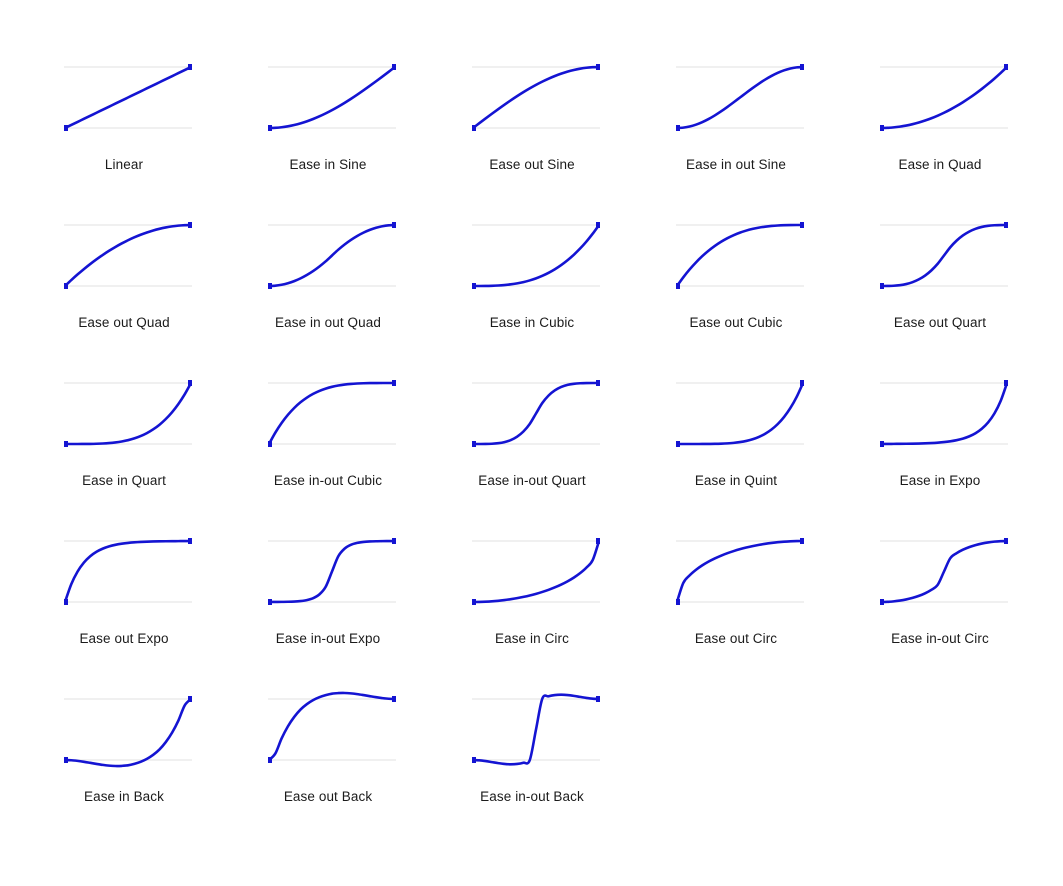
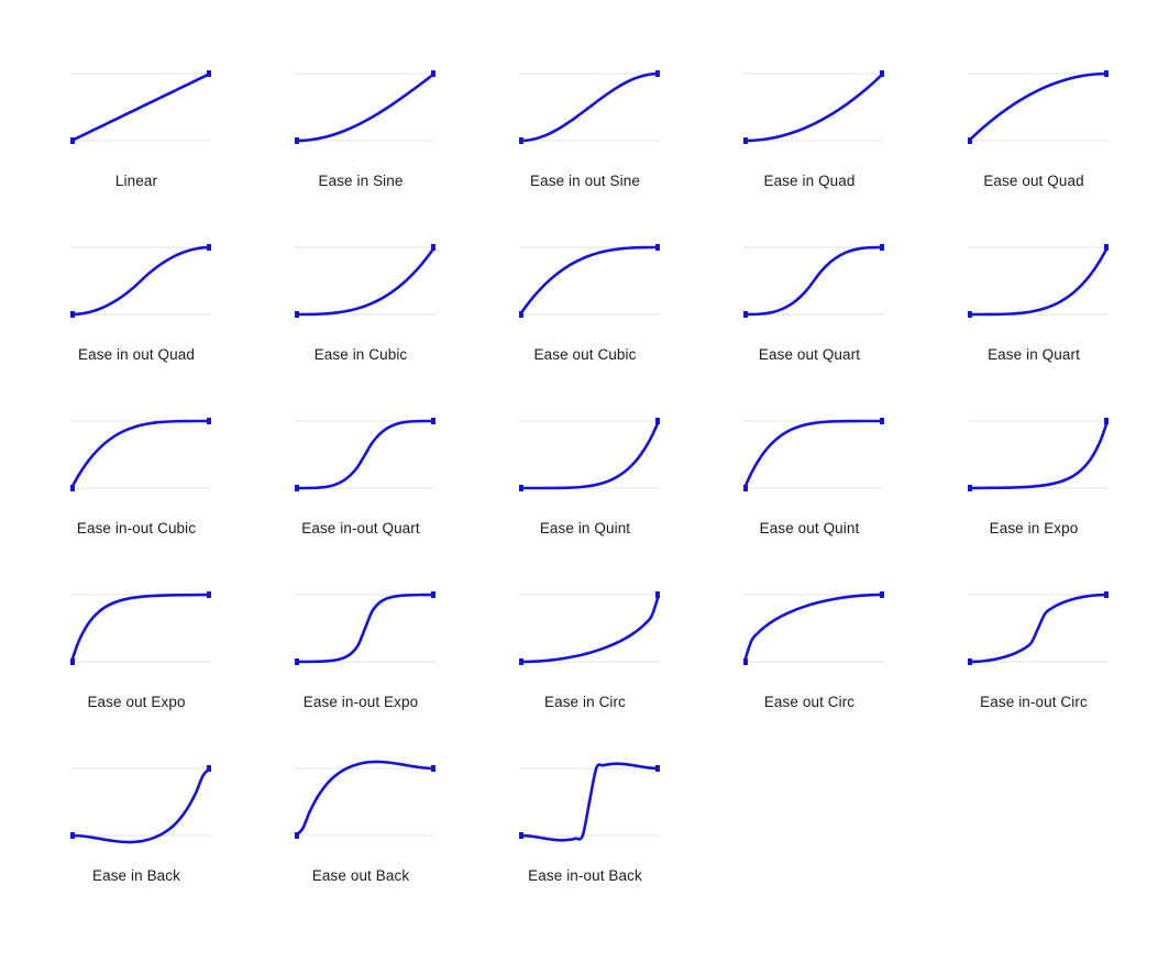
  Linear
  Ease in Sine
- Ease out Sine
  Ease in out Sine
  Ease in Quad
  Ease out Quad
  Ease in out Quad
  Ease in Cubic
  Ease out Cubic
  Ease out Quart
  Ease in Quart
  Ease in-out Cubic
  Ease in-out Quart
  Ease in Quint
+ Ease out Quint
  Ease in Expo
  Ease out Expo
  Ease in-out Expo
  Ease in Circ
  Ease out Circ
  Ease in-out Circ
  Ease in Back
  Ease out Back
  Ease in-out Back
